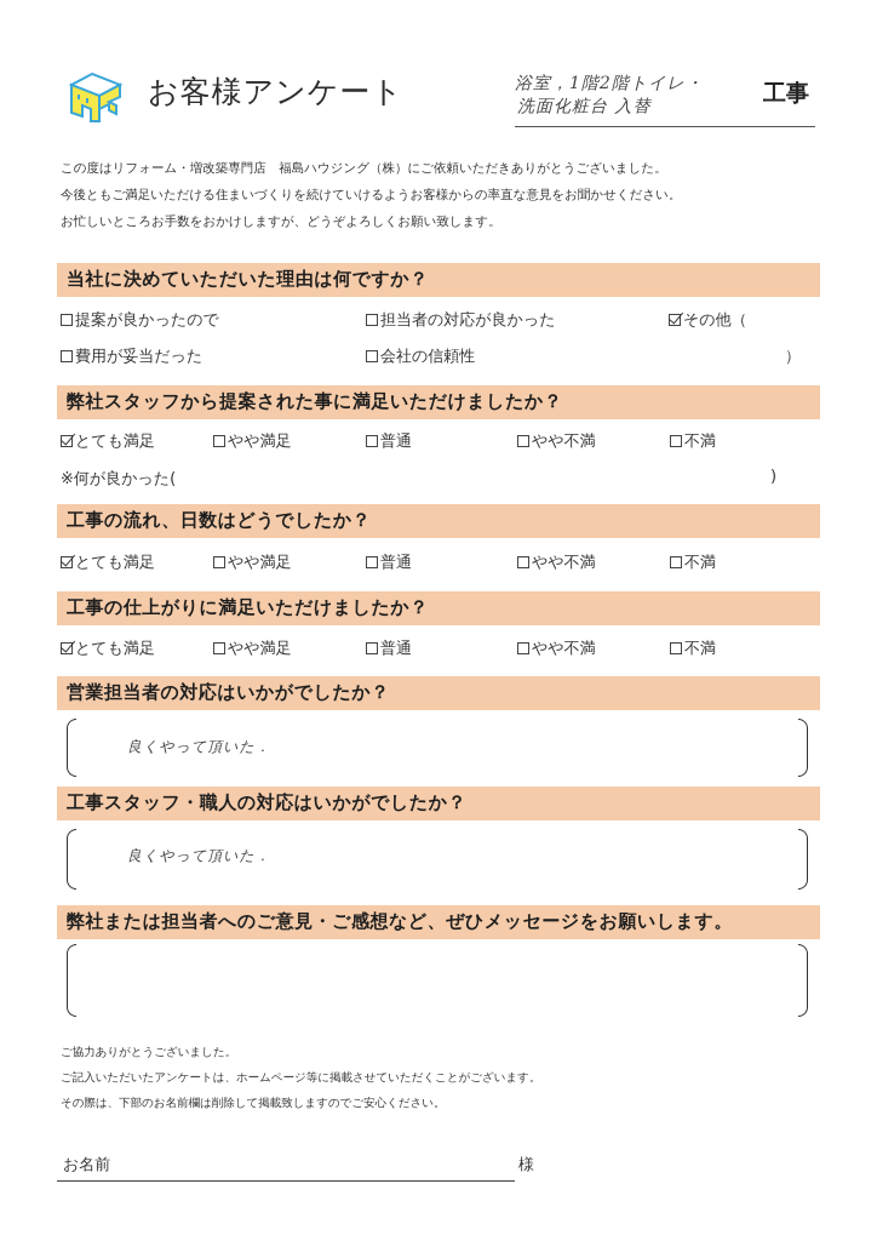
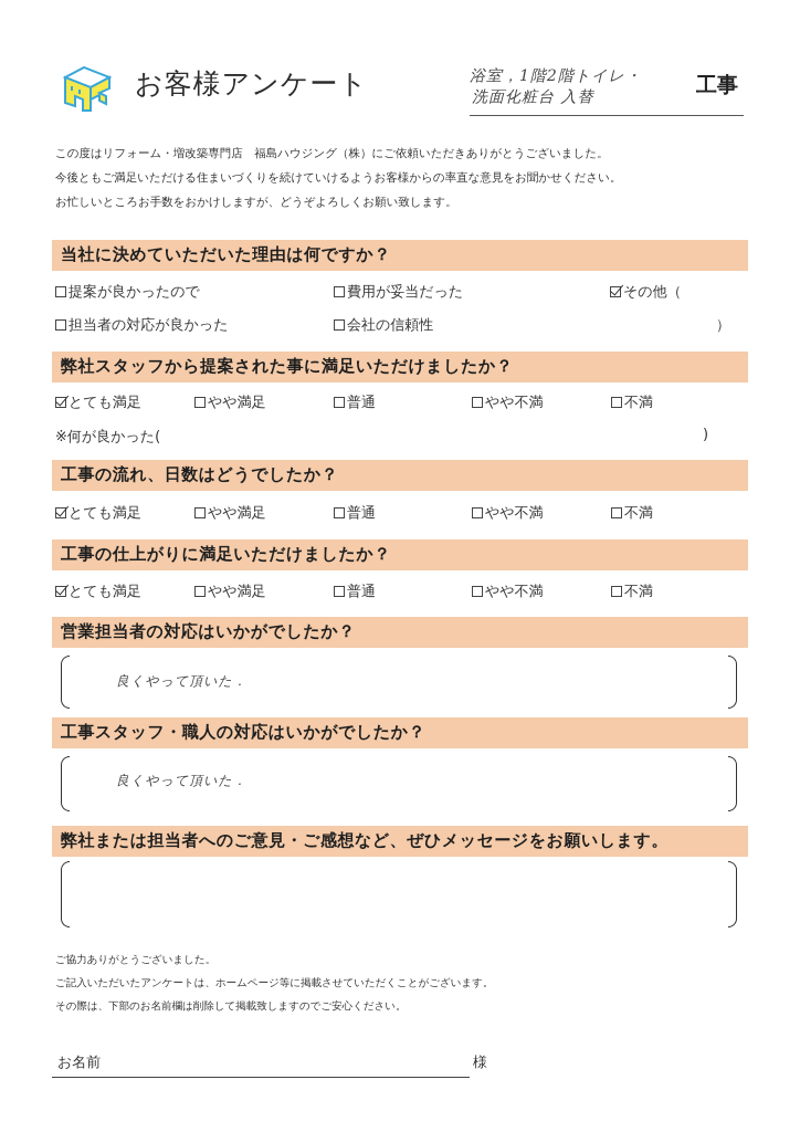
  お客様アンケート
  浴室，1階2階トイレ・
  洗面化粧台 入替
  工事
  この度はリフォーム・増改築専門店 福島ハウジング（株）にご依頼いただきありがとうございました。
  今後ともご満足いただける住まいづくりを続けていけるようお客様からの率直な意見をお聞かせください。
  お忙しいところお手数をおかけしますが、どうぞよろしくお願い致します。
  当社に決めていただいた理由は何ですか？
  提案が良かったので
- 担当者の対応が良かった
+ 費用が妥当だった
  その他（
- 費用が妥当だった
+ 担当者の対応が良かった
  会社の信頼性
  ）
  弊社スタッフから提案された事に満足いただけましたか？
  とても満足
  やや満足
  普通
  やや不満
  不満
  ※何が良かった(
  )
  工事の流れ、日数はどうでしたか？
  とても満足
  やや満足
  普通
  やや不満
  不満
  工事の仕上がりに満足いただけましたか？
  とても満足
  やや満足
  普通
  やや不満
  不満
  営業担当者の対応はいかがでしたか？
  良くやって頂いた．
  工事スタッフ・職人の対応はいかがでしたか？
  良くやって頂いた．
  弊社または担当者へのご意見・ご感想など、ぜひメッセージをお願いします。
  ご協力ありがとうございました。
  ご記入いただいたアンケートは、ホームページ等に掲載させていただくことがございます。
  その際は、下部のお名前欄は削除して掲載致しますのでご安心ください。
  お名前
  様
